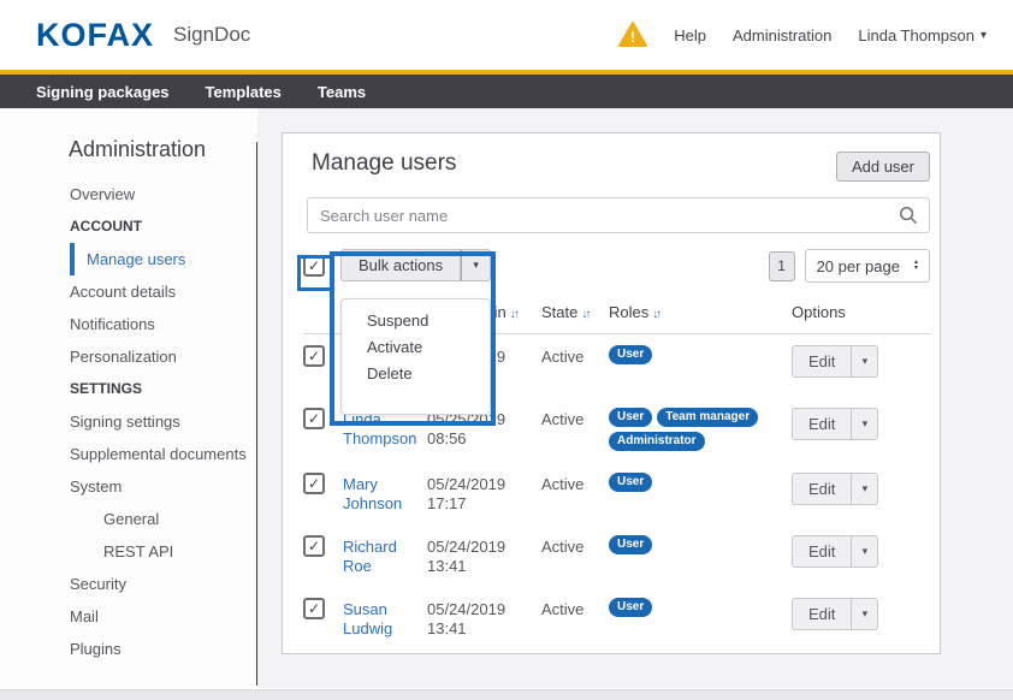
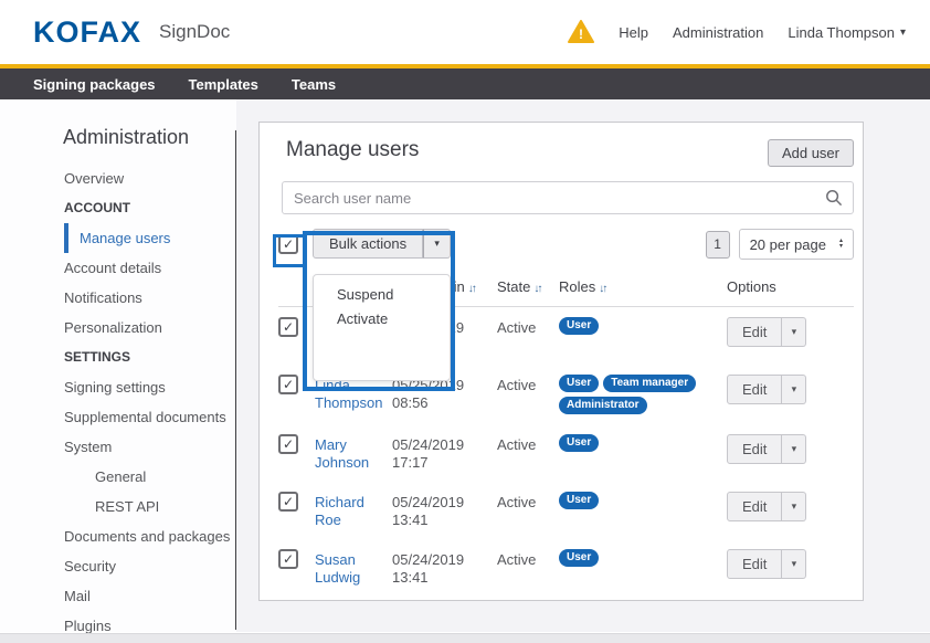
  KOFAX
  SignDoc
  !
  Help
  Administration
  Linda Thompson
  ▾
  Signing packages
  Templates
  Teams
  Administration
  Overview
  ACCOUNT
  Manage users
  Account details
  Notifications
  Personalization
  SETTINGS
  Signing settings
  Supplemental documents
  System
  General
  REST API
+ Documents and packages
  Security
  Mail
  Plugins
  Manage users
  Add user
  Search user name
  ✓
  Bulk actions
  ▾
  1
  20 per page
  State ↓↑
  Roles ↓↑
  Options
  ✓
  Active
  User
  Edit
  ▾
  ✓
  Linda Thompson
  05/25/2019 08:56
  Active
  User
  Team manager
  Administrator
  Edit
  ▾
  ✓
  Mary Johnson
  05/24/2019 17:17
  Active
  User
  Edit
  ▾
  ✓
  Richard Roe
  05/24/2019 13:41
  Active
  User
  Edit
  ▾
  ✓
  Susan Ludwig
  05/24/2019 13:41
  Active
  User
  Edit
  ▾
  Suspend
  Activate
- Delete
